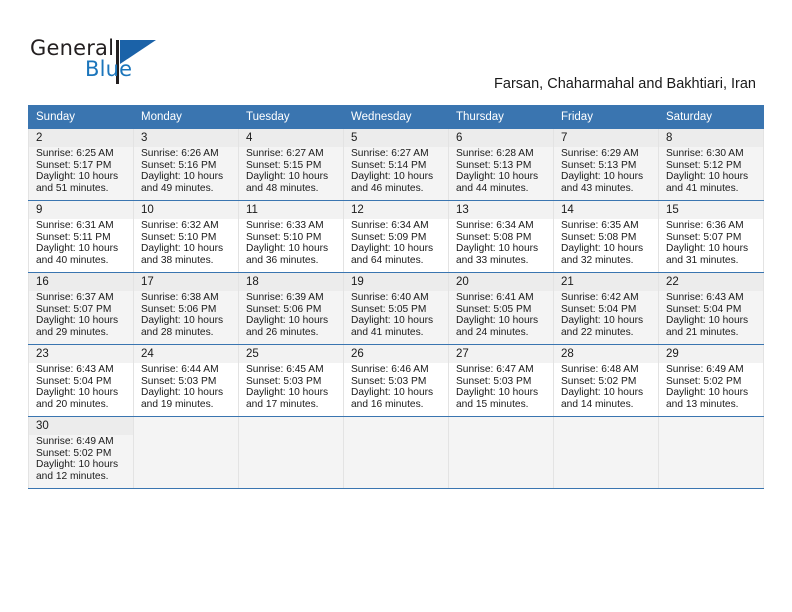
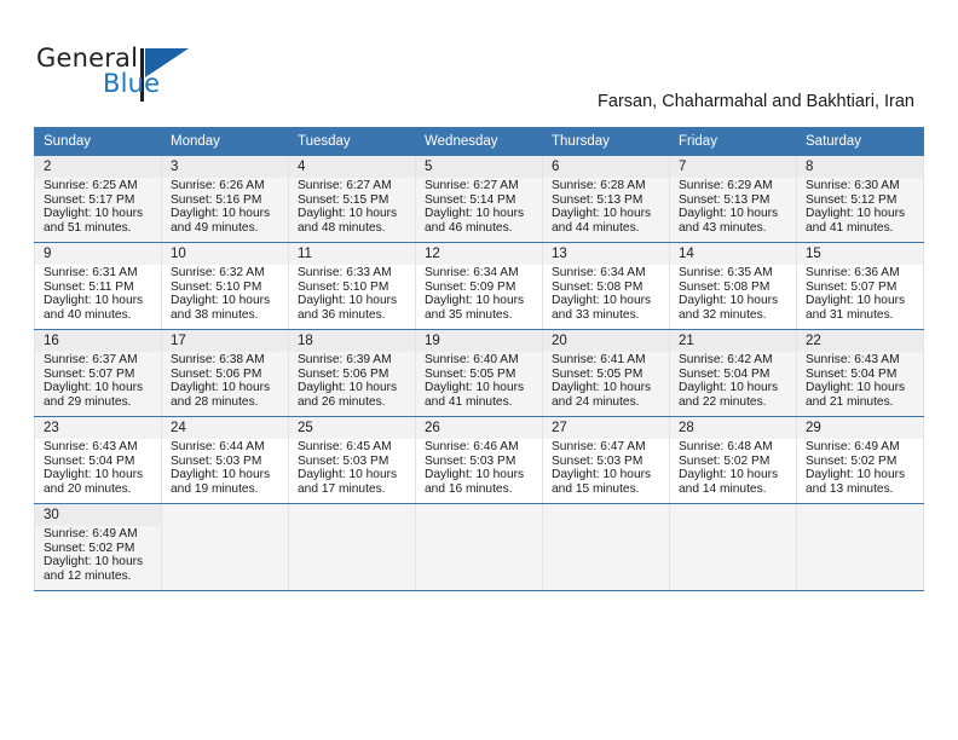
  General
  Blue
  Farsan, Chaharmahal and Bakhtiari, Iran
  Sunday	Monday	Tuesday	Wednesday	Thursday	Friday	Saturday
  2Sunrise: 6:25 AMSunset: 5:17 PMDaylight: 10 hoursand 51 minutes.	3Sunrise: 6:26 AMSunset: 5:16 PMDaylight: 10 hoursand 49 minutes.	4Sunrise: 6:27 AMSunset: 5:15 PMDaylight: 10 hoursand 48 minutes.	5Sunrise: 6:27 AMSunset: 5:14 PMDaylight: 10 hoursand 46 minutes.	6Sunrise: 6:28 AMSunset: 5:13 PMDaylight: 10 hoursand 44 minutes.	7Sunrise: 6:29 AMSunset: 5:13 PMDaylight: 10 hoursand 43 minutes.	8Sunrise: 6:30 AMSunset: 5:12 PMDaylight: 10 hoursand 41 minutes.
- 9Sunrise: 6:31 AMSunset: 5:11 PMDaylight: 10 hoursand 40 minutes.	10Sunrise: 6:32 AMSunset: 5:10 PMDaylight: 10 hoursand 38 minutes.	11Sunrise: 6:33 AMSunset: 5:10 PMDaylight: 10 hoursand 36 minutes.	12Sunrise: 6:34 AMSunset: 5:09 PMDaylight: 10 hoursand 64 minutes.	13Sunrise: 6:34 AMSunset: 5:08 PMDaylight: 10 hoursand 33 minutes.	14Sunrise: 6:35 AMSunset: 5:08 PMDaylight: 10 hoursand 32 minutes.	15Sunrise: 6:36 AMSunset: 5:07 PMDaylight: 10 hoursand 31 minutes.
+ 9Sunrise: 6:31 AMSunset: 5:11 PMDaylight: 10 hoursand 40 minutes.	10Sunrise: 6:32 AMSunset: 5:10 PMDaylight: 10 hoursand 38 minutes.	11Sunrise: 6:33 AMSunset: 5:10 PMDaylight: 10 hoursand 36 minutes.	12Sunrise: 6:34 AMSunset: 5:09 PMDaylight: 10 hoursand 35 minutes.	13Sunrise: 6:34 AMSunset: 5:08 PMDaylight: 10 hoursand 33 minutes.	14Sunrise: 6:35 AMSunset: 5:08 PMDaylight: 10 hoursand 32 minutes.	15Sunrise: 6:36 AMSunset: 5:07 PMDaylight: 10 hoursand 31 minutes.
  16Sunrise: 6:37 AMSunset: 5:07 PMDaylight: 10 hoursand 29 minutes.	17Sunrise: 6:38 AMSunset: 5:06 PMDaylight: 10 hoursand 28 minutes.	18Sunrise: 6:39 AMSunset: 5:06 PMDaylight: 10 hoursand 26 minutes.	19Sunrise: 6:40 AMSunset: 5:05 PMDaylight: 10 hoursand 41 minutes.	20Sunrise: 6:41 AMSunset: 5:05 PMDaylight: 10 hoursand 24 minutes.	21Sunrise: 6:42 AMSunset: 5:04 PMDaylight: 10 hoursand 22 minutes.	22Sunrise: 6:43 AMSunset: 5:04 PMDaylight: 10 hoursand 21 minutes.
  23Sunrise: 6:43 AMSunset: 5:04 PMDaylight: 10 hoursand 20 minutes.	24Sunrise: 6:44 AMSunset: 5:03 PMDaylight: 10 hoursand 19 minutes.	25Sunrise: 6:45 AMSunset: 5:03 PMDaylight: 10 hoursand 17 minutes.	26Sunrise: 6:46 AMSunset: 5:03 PMDaylight: 10 hoursand 16 minutes.	27Sunrise: 6:47 AMSunset: 5:03 PMDaylight: 10 hoursand 15 minutes.	28Sunrise: 6:48 AMSunset: 5:02 PMDaylight: 10 hoursand 14 minutes.	29Sunrise: 6:49 AMSunset: 5:02 PMDaylight: 10 hoursand 13 minutes.
  30Sunrise: 6:49 AMSunset: 5:02 PMDaylight: 10 hoursand 12 minutes.
